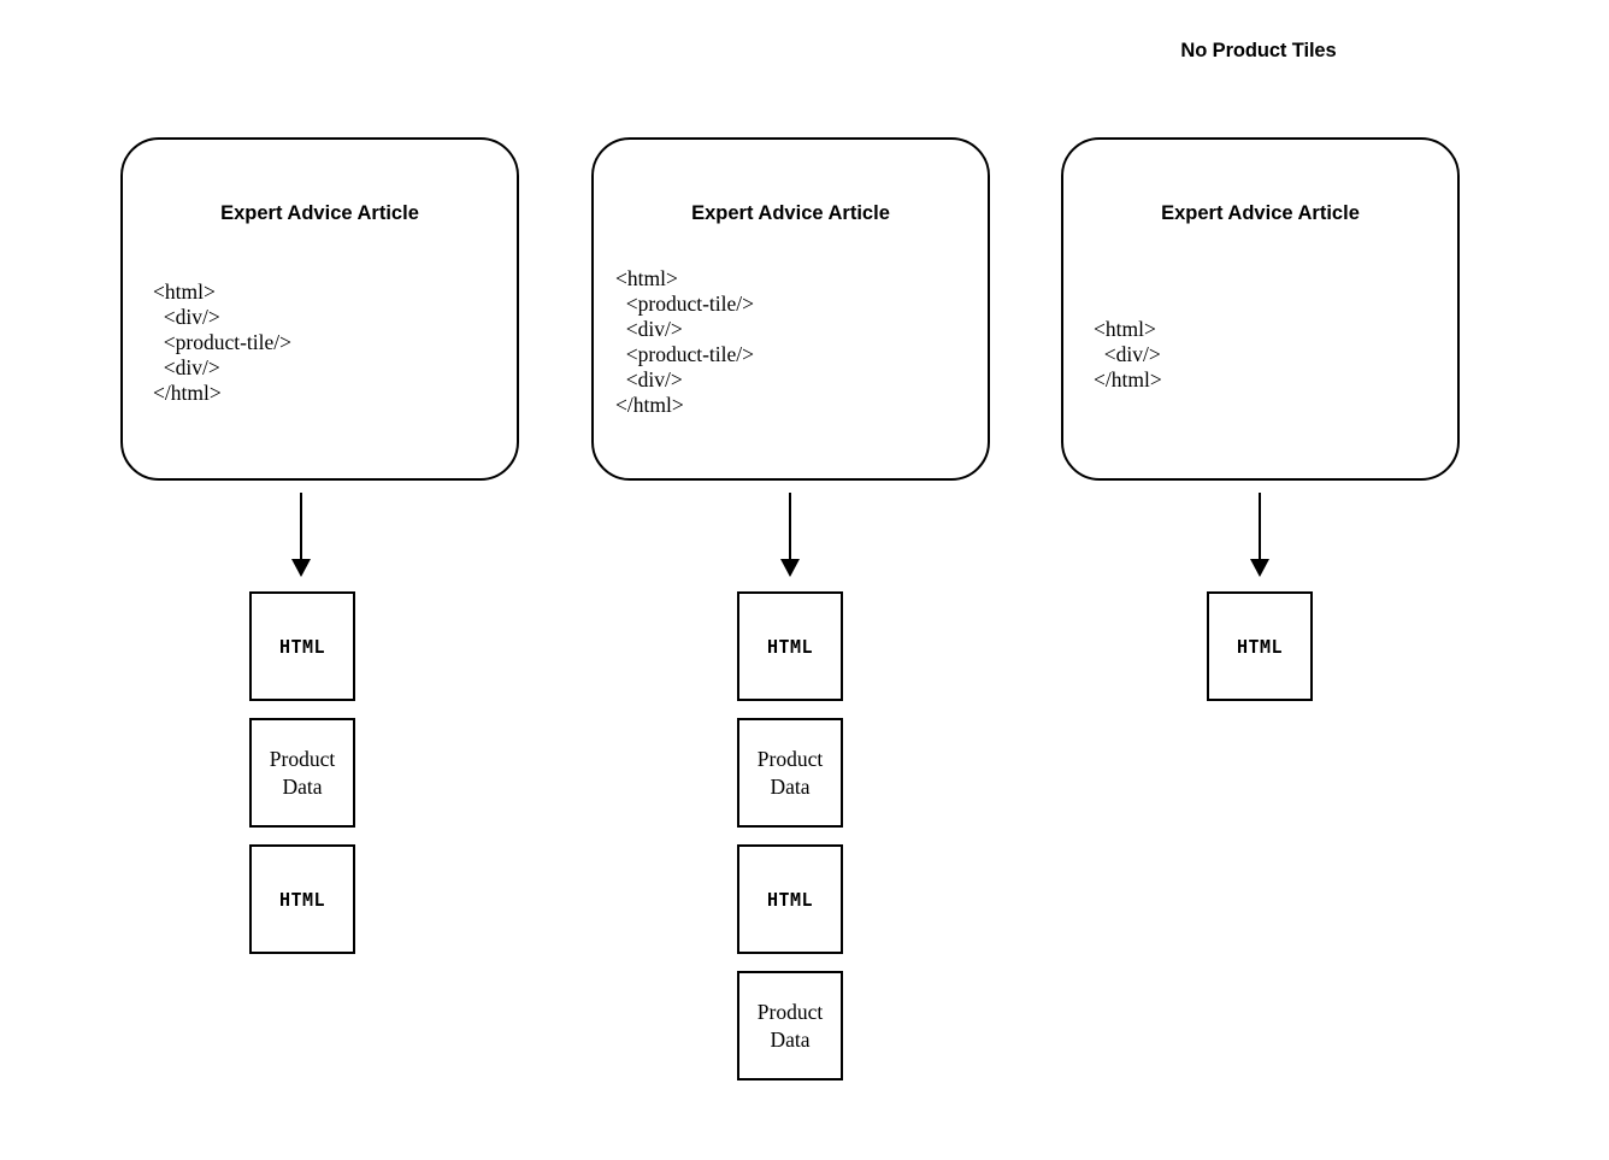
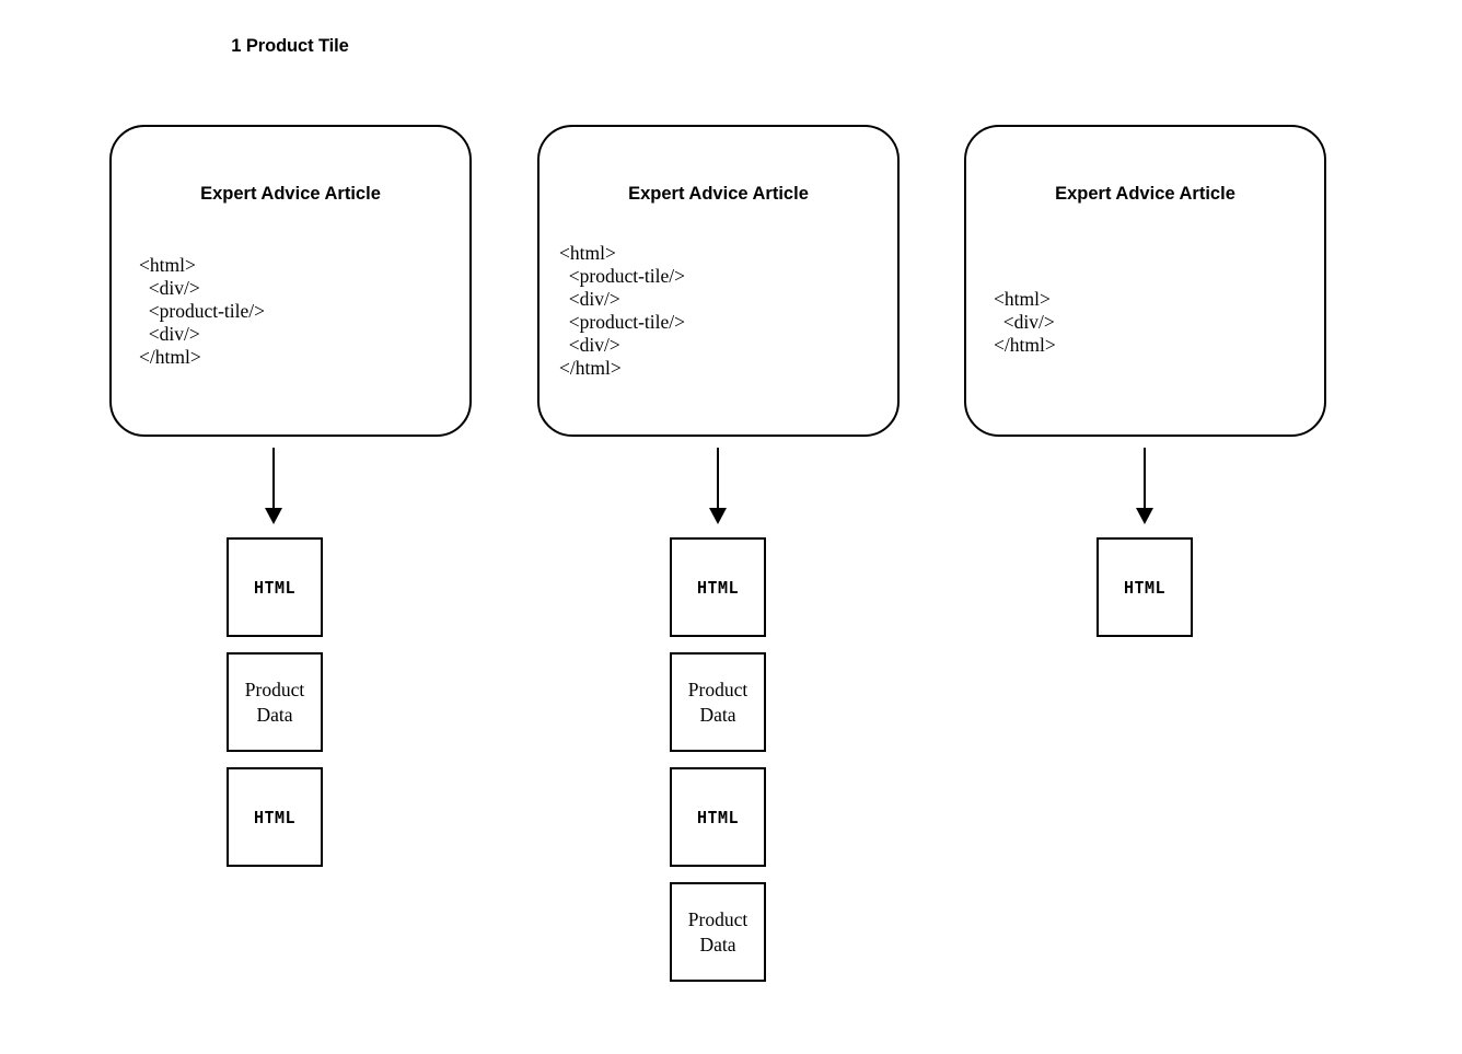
+ 1 Product Tile
  Expert Advice Article
  <html>
  <div/>
  <product-tile/>
  <div/>
  </html>
  HTML
  Product
  Data
  HTML
  Expert Advice Article
  <html>
  <product-tile/>
  <div/>
  <product-tile/>
  <div/>
  </html>
  HTML
  Product
  Data
  HTML
  Product
  Data
- No Product Tiles
  Expert Advice Article
  <html>
  <div/>
  </html>
  HTML
